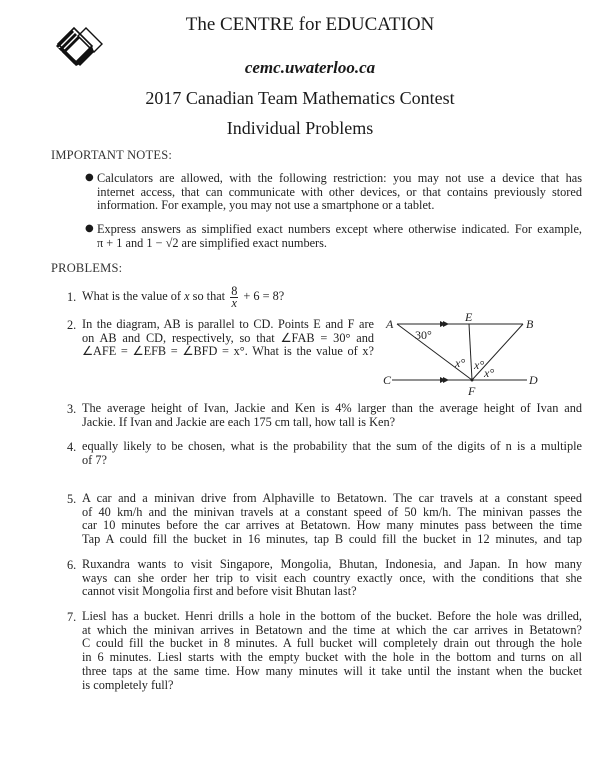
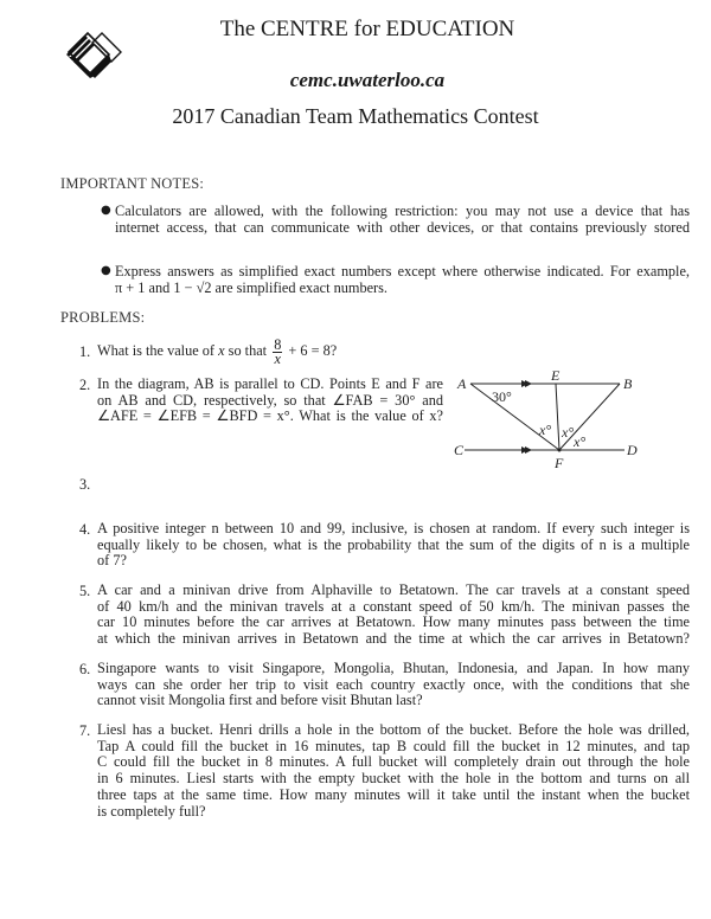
  The CENTRE for EDUCATION
  cemc.uwaterloo.ca
  2017 Canadian Team Mathematics Contest
- Individual Problems
  IMPORTANT NOTES:
  ●
  Calculators are allowed, with the following restriction: you may not use a device that has
  internet access, that can communicate with other devices, or that contains previously stored
- information. For example, you may not use a smartphone or a tablet.
  ●
  Express answers as simplified exact numbers except where otherwise indicated. For example,
  π + 1 and 1 − √2 are simplified exact numbers.
  PROBLEMS:
  1.
  What is the value of x so that
  8
  x
  + 6 = 8?
  2.
  In the diagram, AB is parallel to CD. Points E and F are
  on AB and CD, respectively, so that ∠FAB = 30° and
  ∠AFE = ∠EFB = ∠BFD = x°. What is the value of x?
  A
  E
  B
  C
  D
  F
  30°
  x°
  x°
  x°
  3.
- The average height of Ivan, Jackie and Ken is 4% larger than the average height of Ivan and
- Jackie. If Ivan and Jackie are each 175 cm tall, how tall is Ken?
  4.
+ A positive integer n between 10 and 99, inclusive, is chosen at random. If every such integer is
  equally likely to be chosen, what is the probability that the sum of the digits of n is a multiple
  of 7?
  5.
  A car and a minivan drive from Alphaville to Betatown. The car travels at a constant speed
  of 40 km/h and the minivan travels at a constant speed of 50 km/h. The minivan passes the
  car 10 minutes before the car arrives at Betatown. How many minutes pass between the time
- Tap A could fill the bucket in 16 minutes, tap B could fill the bucket in 12 minutes, and tap
+ at which the minivan arrives in Betatown and the time at which the car arrives in Betatown?
  6.
- Ruxandra wants to visit Singapore, Mongolia, Bhutan, Indonesia, and Japan. In how many
+ Singapore wants to visit Singapore, Mongolia, Bhutan, Indonesia, and Japan. In how many
  ways can she order her trip to visit each country exactly once, with the conditions that she
  cannot visit Mongolia first and before visit Bhutan last?
  7.
  Liesl has a bucket. Henri drills a hole in the bottom of the bucket. Before the hole was drilled,
- at which the minivan arrives in Betatown and the time at which the car arrives in Betatown?
+ Tap A could fill the bucket in 16 minutes, tap B could fill the bucket in 12 minutes, and tap
  C could fill the bucket in 8 minutes. A full bucket will completely drain out through the hole
  in 6 minutes. Liesl starts with the empty bucket with the hole in the bottom and turns on all
  three taps at the same time. How many minutes will it take until the instant when the bucket
  is completely full?
